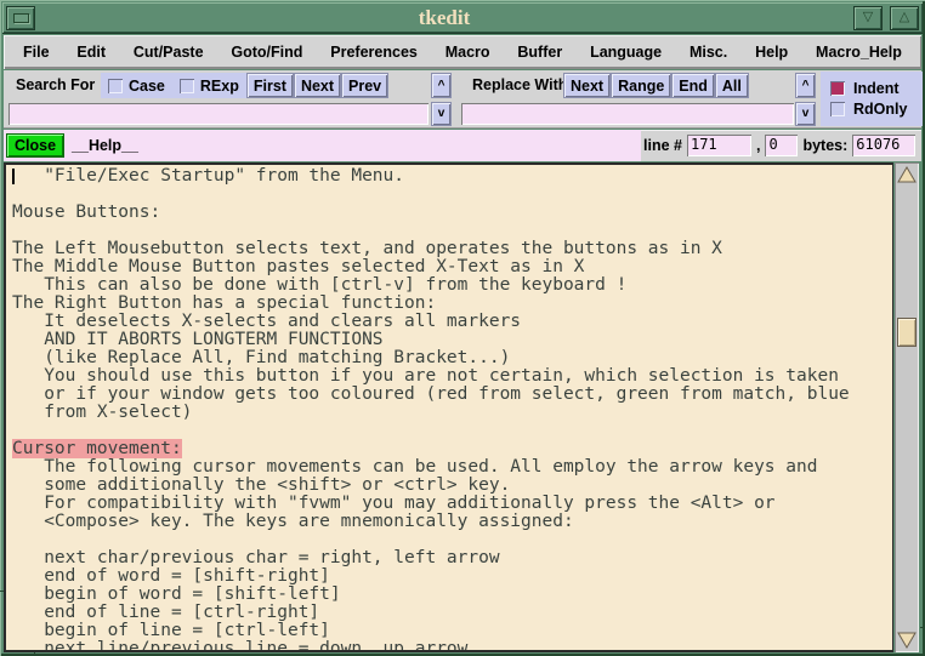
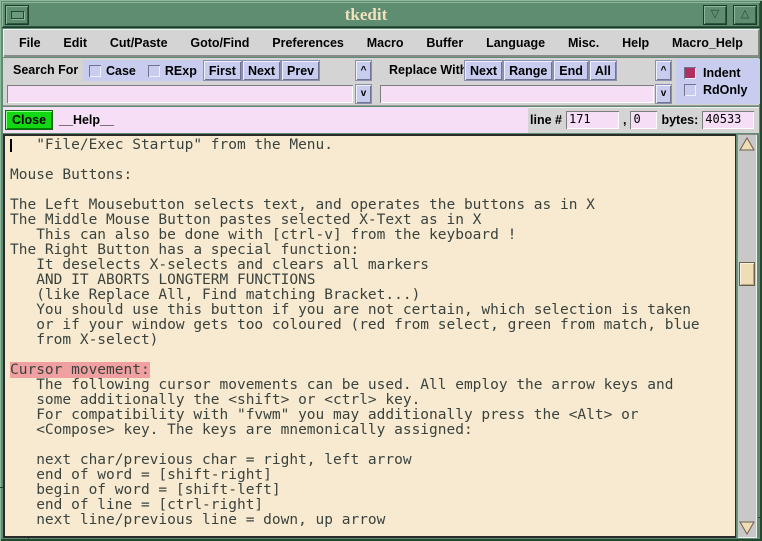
  tkedit
  ▽
  △
  File
  Edit
  Cut/Paste
  Goto/Find
  Preferences
  Macro
  Buffer
  Language
  Misc.
  Help
  Macro_Help
  Search For
  Case
  RExp
  First
  Next
  Prev
  ^
  v
  Replace Wit
  Next
  Range
  End
  All
  ^
  v
  Indent
  RdOnly
  Close
  __Help__
  line #
  171
  ,
  0
  bytes:
- 61076
+ 40533
  "File/Exec Startup" from the Menu.
  Mouse Buttons:
  The Left Mousebutton selects text, and operates the buttons as in X
  The Middle Mouse Button pastes selected X-Text as in X
  This can also be done with [ctrl-v] from the keyboard !
  The Right Button has a special function:
  It deselects X-selects and clears all markers
  AND IT ABORTS LONGTERM FUNCTIONS
  (like Replace All, Find matching Bracket...)
  You should use this button if you are not certain, which selection is taken
  or if your window gets too coloured (red from select, green from match, blue
  from X-select)
  Cursor movement:
  The following cursor movements can be used. All employ the arrow keys and
  some additionally the <shift> or <ctrl> key.
  For compatibility with "fvwm" you may additionally press the <Alt> or
  <Compose> key. The keys are mnemonically assigned:
  next char/previous char = right, left arrow
  end of word = [shift-right]
  begin of word = [shift-left]
  end of line = [ctrl-right]
- begin of line = [ctrl-left]
  next line/previous line = down, up arrow
